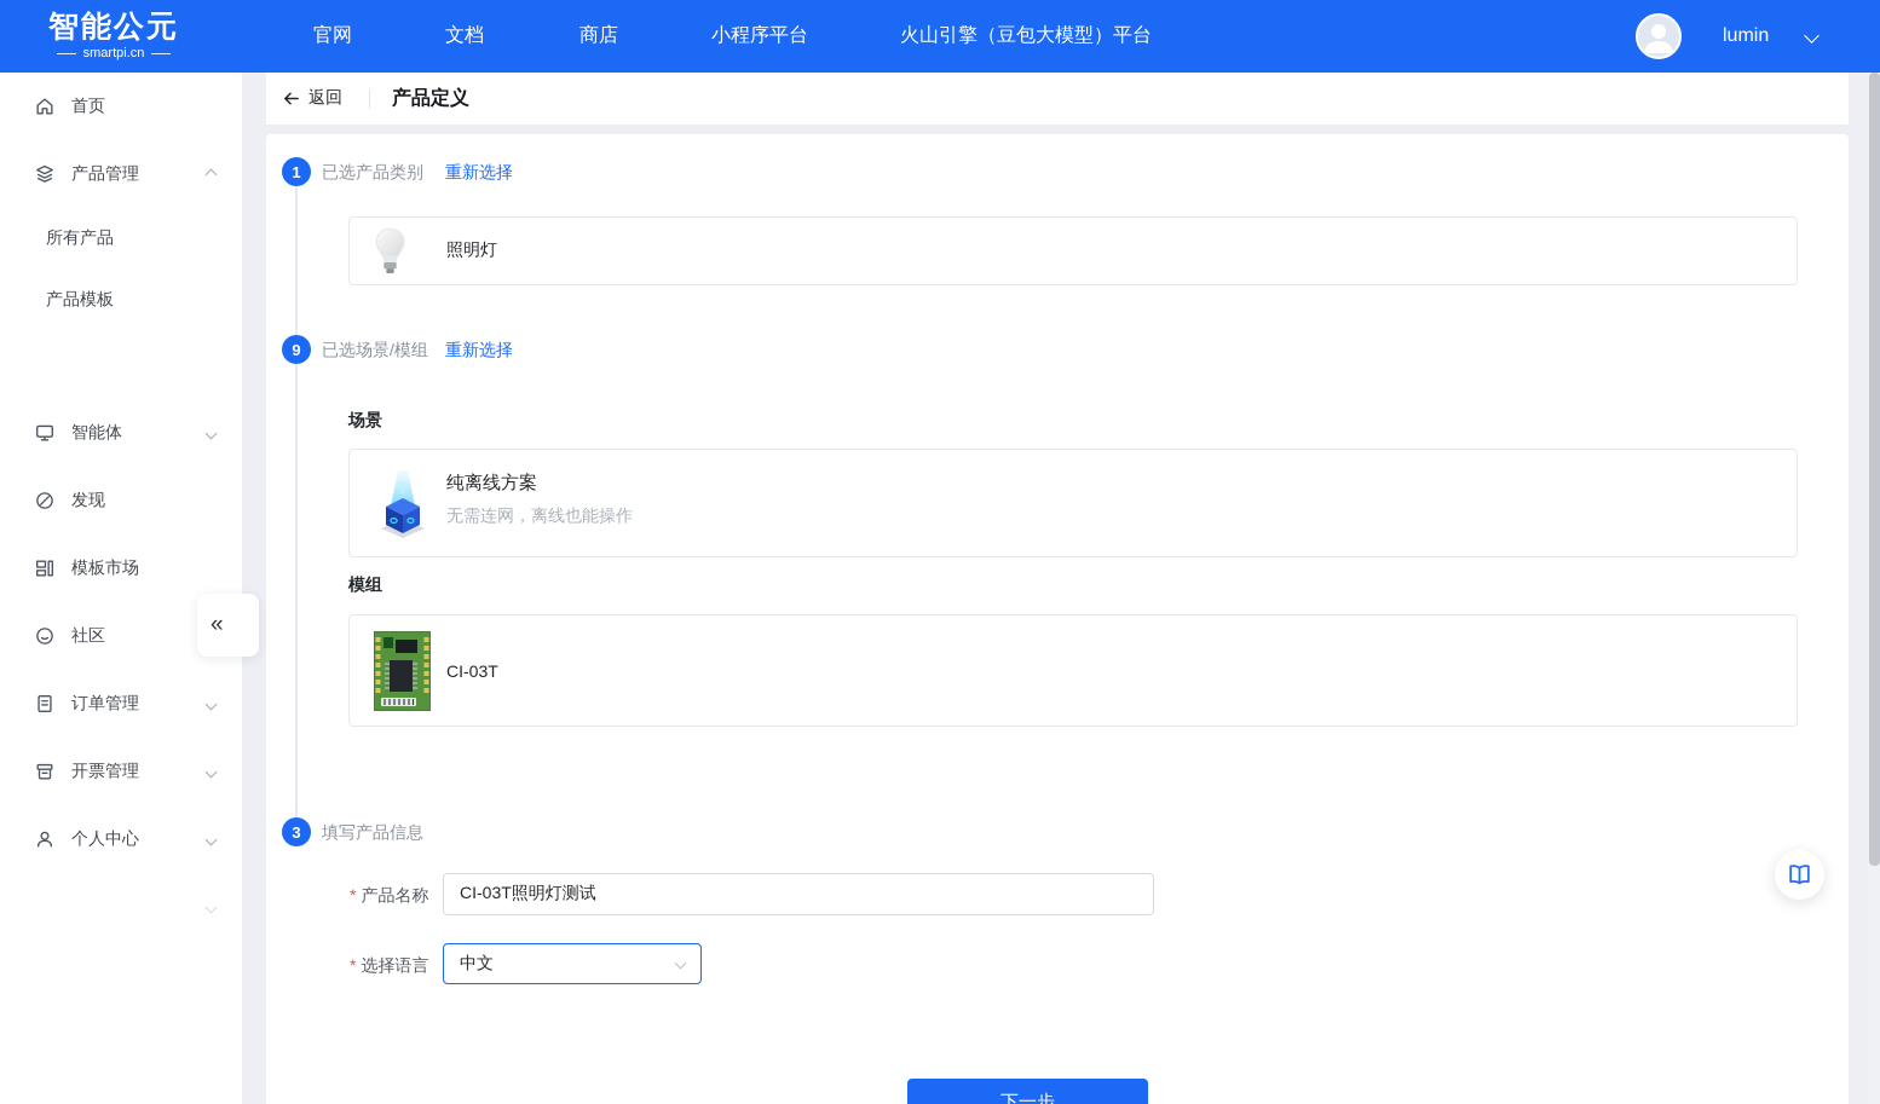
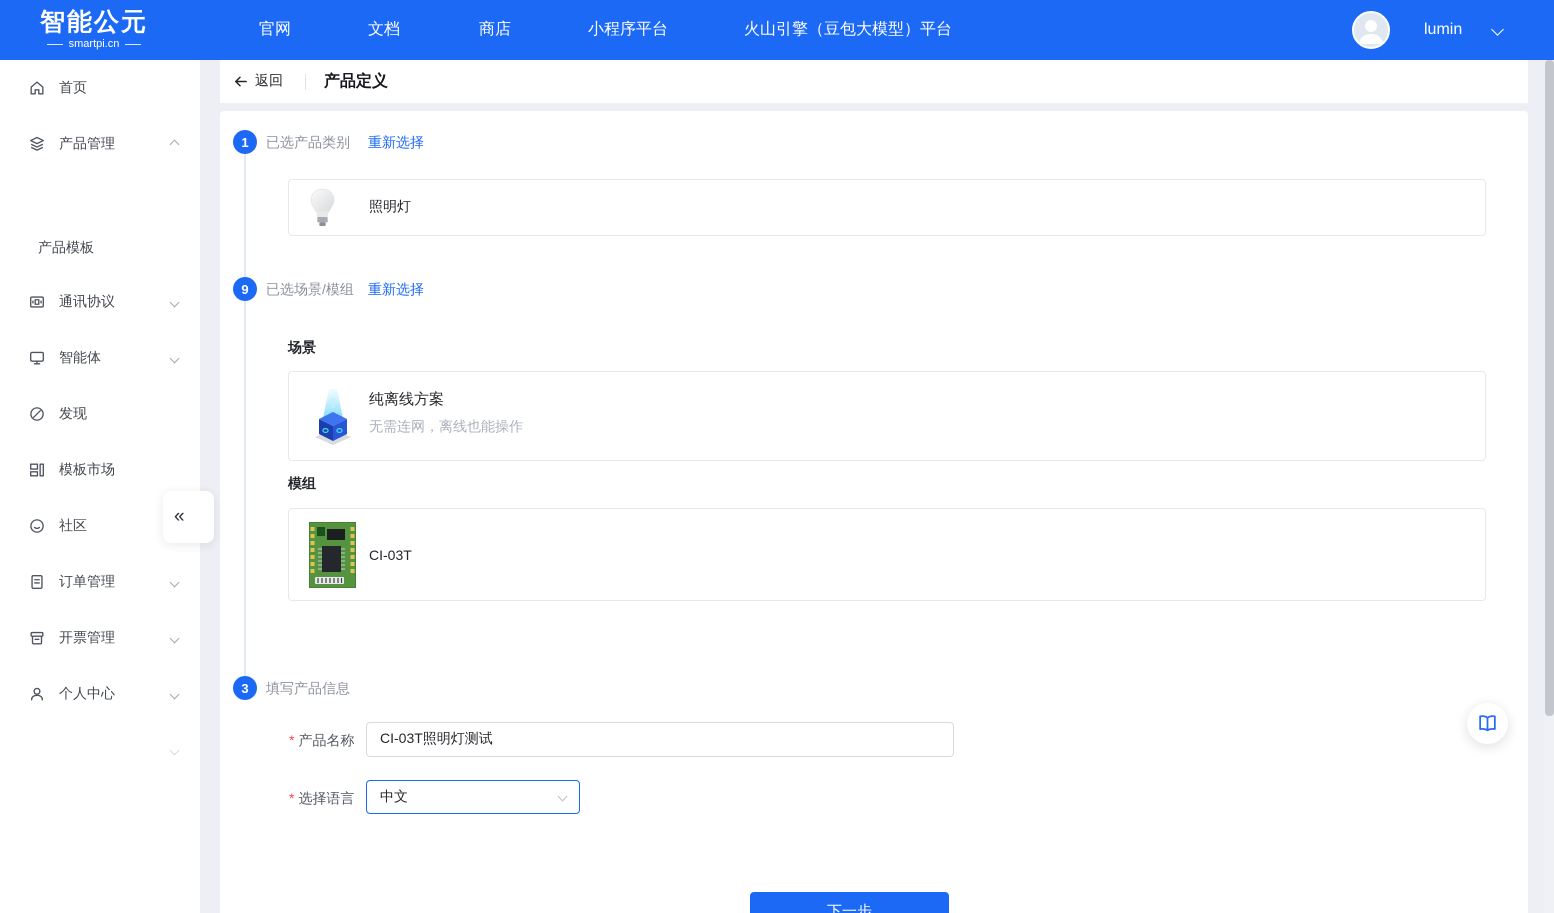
  智能公元
  smartpi.cn
  官网
  文档
  商店
  小程序平台
  火山引擎（豆包大模型）平台
  lumin
  首页
  产品管理
- 所有产品
  产品模板
+ 通讯协议
  智能体
  发现
  模板市场
  社区
  订单管理
  开票管理
  个人中心
  «
  返回
  产品定义
  1
  已选产品类别
  重新选择
  照明灯
  9
  已选场景/模组
  重新选择
  场景
  纯离线方案
  无需连网，离线也能操作
  模组
  CI-03T
  3
  填写产品信息
  * 产品名称
  CI-03T照明灯测试
  * 选择语言
  中文
  下一步
